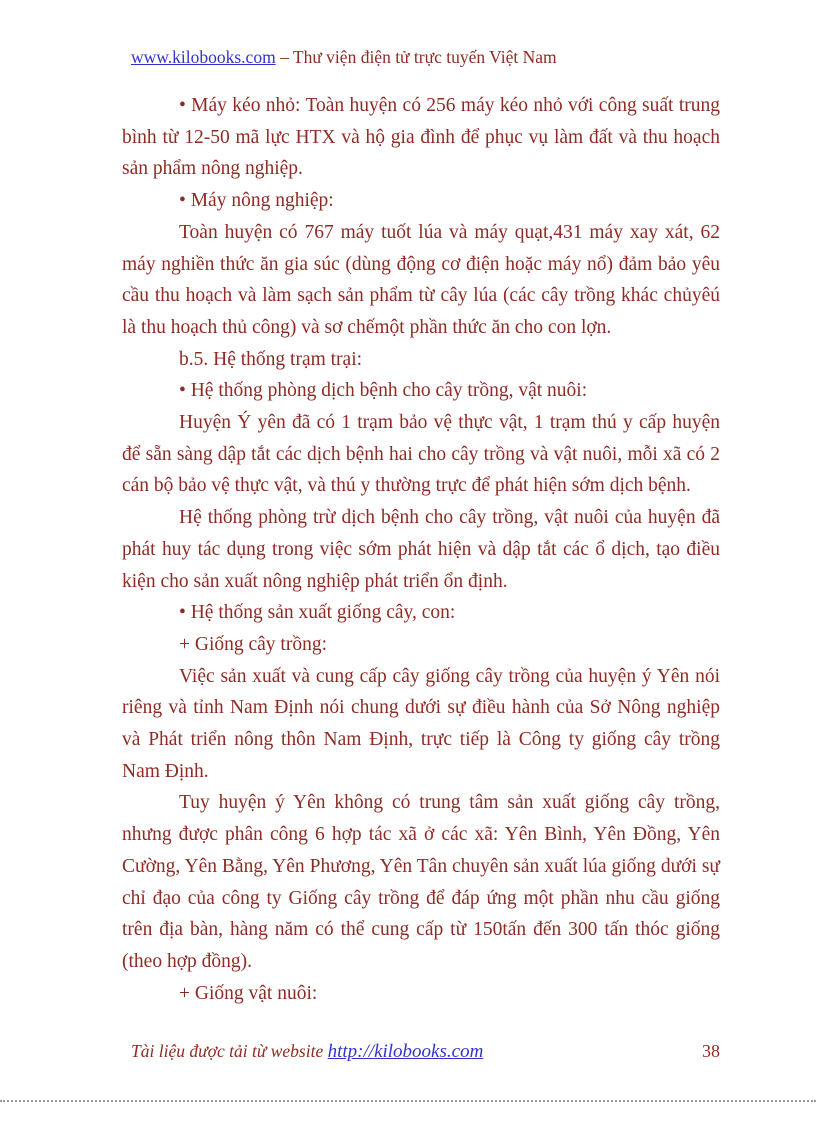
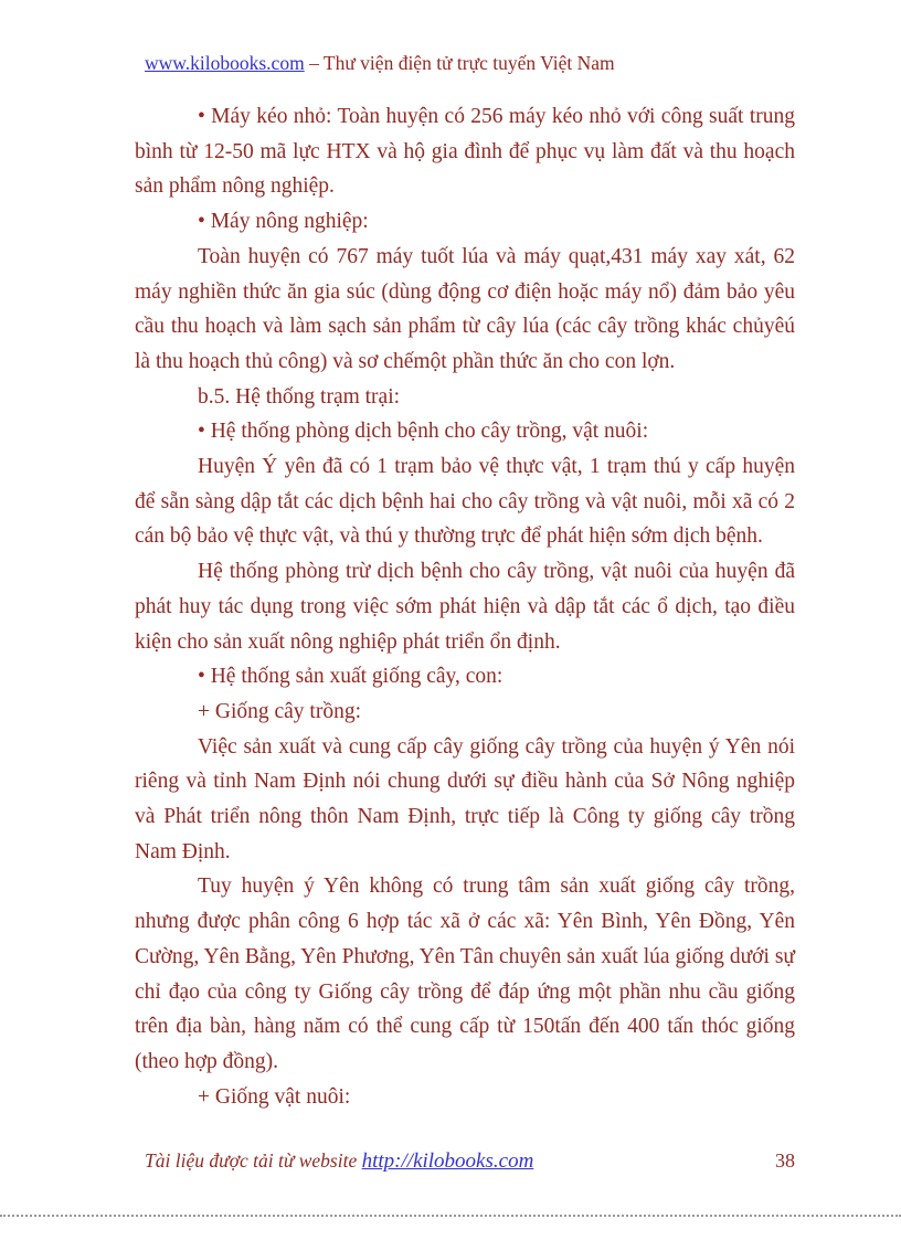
  www.kilobooks.com – Thư viện điện tử trực tuyến Việt Nam
  • Máy kéo nhỏ: Toàn huyện có 256 máy kéo nhỏ với công suất trung bình từ 12-50 mã lực HTX và hộ gia đình để phục vụ làm đất và thu hoạch sản phẩm nông nghiệp.
  • Máy nông nghiệp:
  Toàn huyện có 767 máy tuốt lúa và máy quạt,431 máy xay xát, 62 máy nghiền thức ăn gia súc (dùng động cơ điện hoặc máy nổ) đảm bảo yêu cầu thu hoạch và làm sạch sản phẩm từ cây lúa (các cây trồng khác chủyêú là thu hoạch thủ công) và sơ chếmột phần thức ăn cho con lợn.
  b.5. Hệ thống trạm trại:
  • Hệ thống phòng dịch bệnh cho cây trồng, vật nuôi:
  Huyện Ý yên đã có 1 trạm bảo vệ thực vật, 1 trạm thú y cấp huyện để sẵn sàng dập tắt các dịch bệnh hai cho cây trồng và vật nuôi, mỗi xã có 2 cán bộ bảo vệ thực vật, và thú y thường trực để phát hiện sớm dịch bệnh.
  Hệ thống phòng trừ dịch bệnh cho cây trồng, vật nuôi của huyện đã phát huy tác dụng trong việc sớm phát hiện và dập tắt các ổ dịch, tạo điều kiện cho sản xuất nông nghiệp phát triển ổn định.
  • Hệ thống sản xuất giống cây, con:
  + Giống cây trồng:
  Việc sản xuất và cung cấp cây giống cây trồng của huyện ý Yên nói riêng và tỉnh Nam Định nói chung dưới sự điều hành của Sở Nông nghiệp và Phát triển nông thôn Nam Định, trực tiếp là Công ty giống cây trồng Nam Định.
- Tuy huyện ý Yên không có trung tâm sản xuất giống cây trồng, nhưng được phân công 6 hợp tác xã ở các xã: Yên Bình, Yên Đồng, Yên Cường, Yên Bằng, Yên Phương, Yên Tân chuyên sản xuất lúa giống dưới sự chỉ đạo của công ty Giống cây trồng để đáp ứng một phần nhu cầu giống trên địa bàn, hàng năm có thể cung cấp từ 150tấn đến 300 tấn thóc giống (theo hợp đồng).
+ Tuy huyện ý Yên không có trung tâm sản xuất giống cây trồng, nhưng được phân công 6 hợp tác xã ở các xã: Yên Bình, Yên Đồng, Yên Cường, Yên Bằng, Yên Phương, Yên Tân chuyên sản xuất lúa giống dưới sự chỉ đạo của công ty Giống cây trồng để đáp ứng một phần nhu cầu giống trên địa bàn, hàng năm có thể cung cấp từ 150tấn đến 400 tấn thóc giống (theo hợp đồng).
  + Giống vật nuôi:
  38
  Tài liệu được tải từ website http://kilobooks.com
